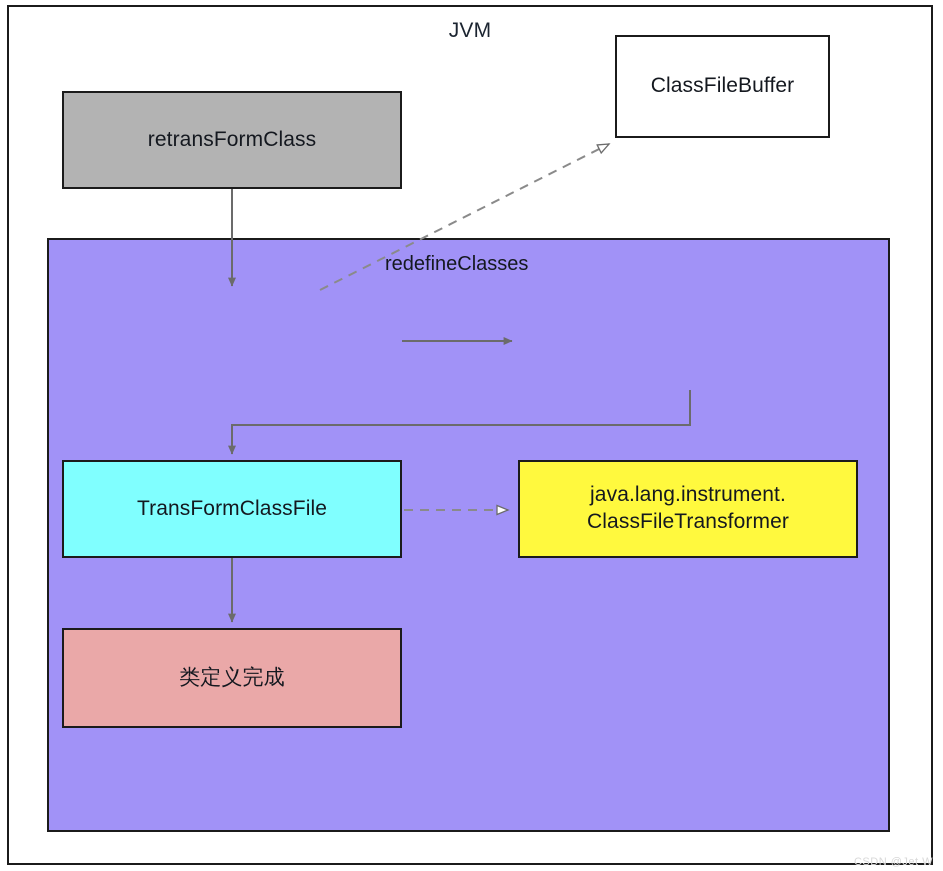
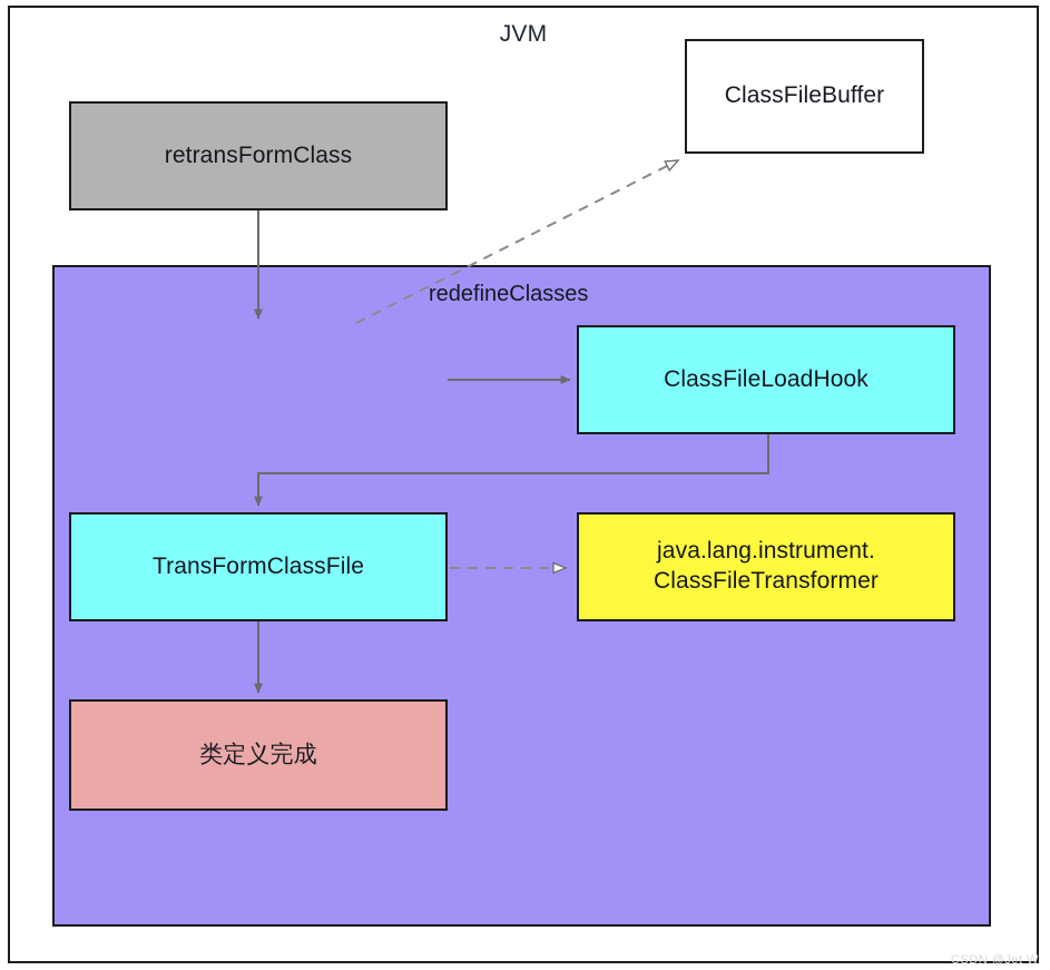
  JVM
  retransFormClass
  ClassFileBuffer
+ ClassFileLoadHook
  TransFormClassFile
  java.lang.instrument.
  ClassFileTransformer
  类定义完成
  redefineClasses
  CSDN @Jet W
